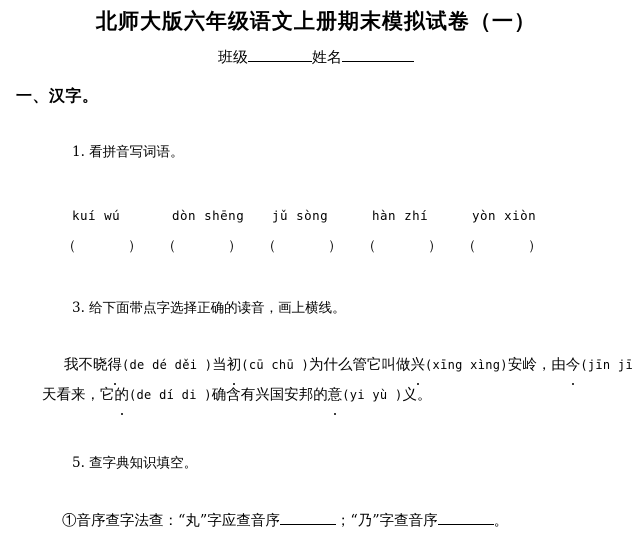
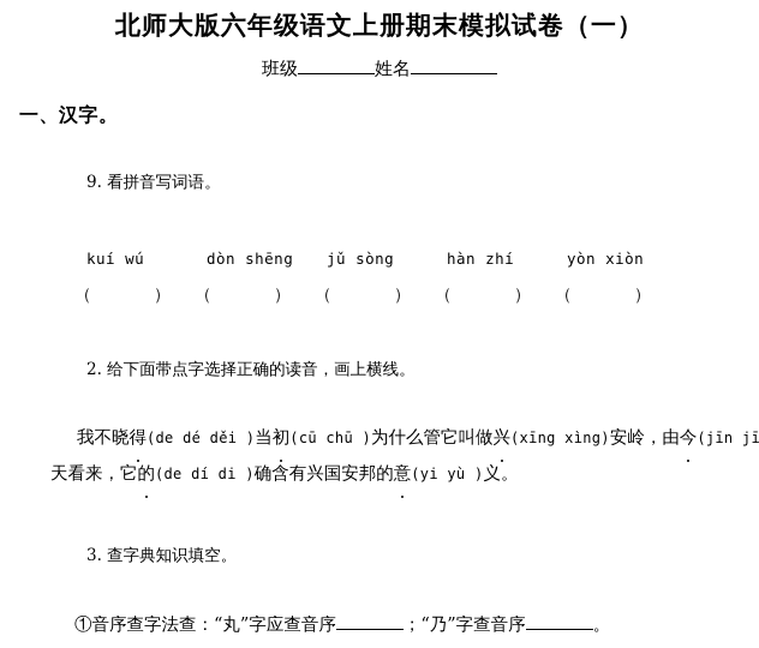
  北师大版六年级语文上册期末模拟试卷（一）
  班级 姓名
  一、汉字。
- 1. 看拼音写词语。
+ 9. 看拼音写词语。
  kuí wú dòn shēng jǔ sòng hàn zhí yòn xiòn
  （ ） （ ） （ ） （ ） （ ）
- 3. 给下面带点字选择正确的读音，画上横线。
+ 2. 给下面带点字选择正确的读音，画上横线。
  我不晓得(de dé děi )当初(cū chū )为什么管它叫做兴(xīng xìng)安岭，由今(jīn jī
  天看来，它的(de dí di )确含有兴国安邦的意(yi yù )义。
- 5. 查字典知识填空。
+ 3. 查字典知识填空。
  ①音序查字法查：“丸”字应查音序 ；“乃”字查音序 。
